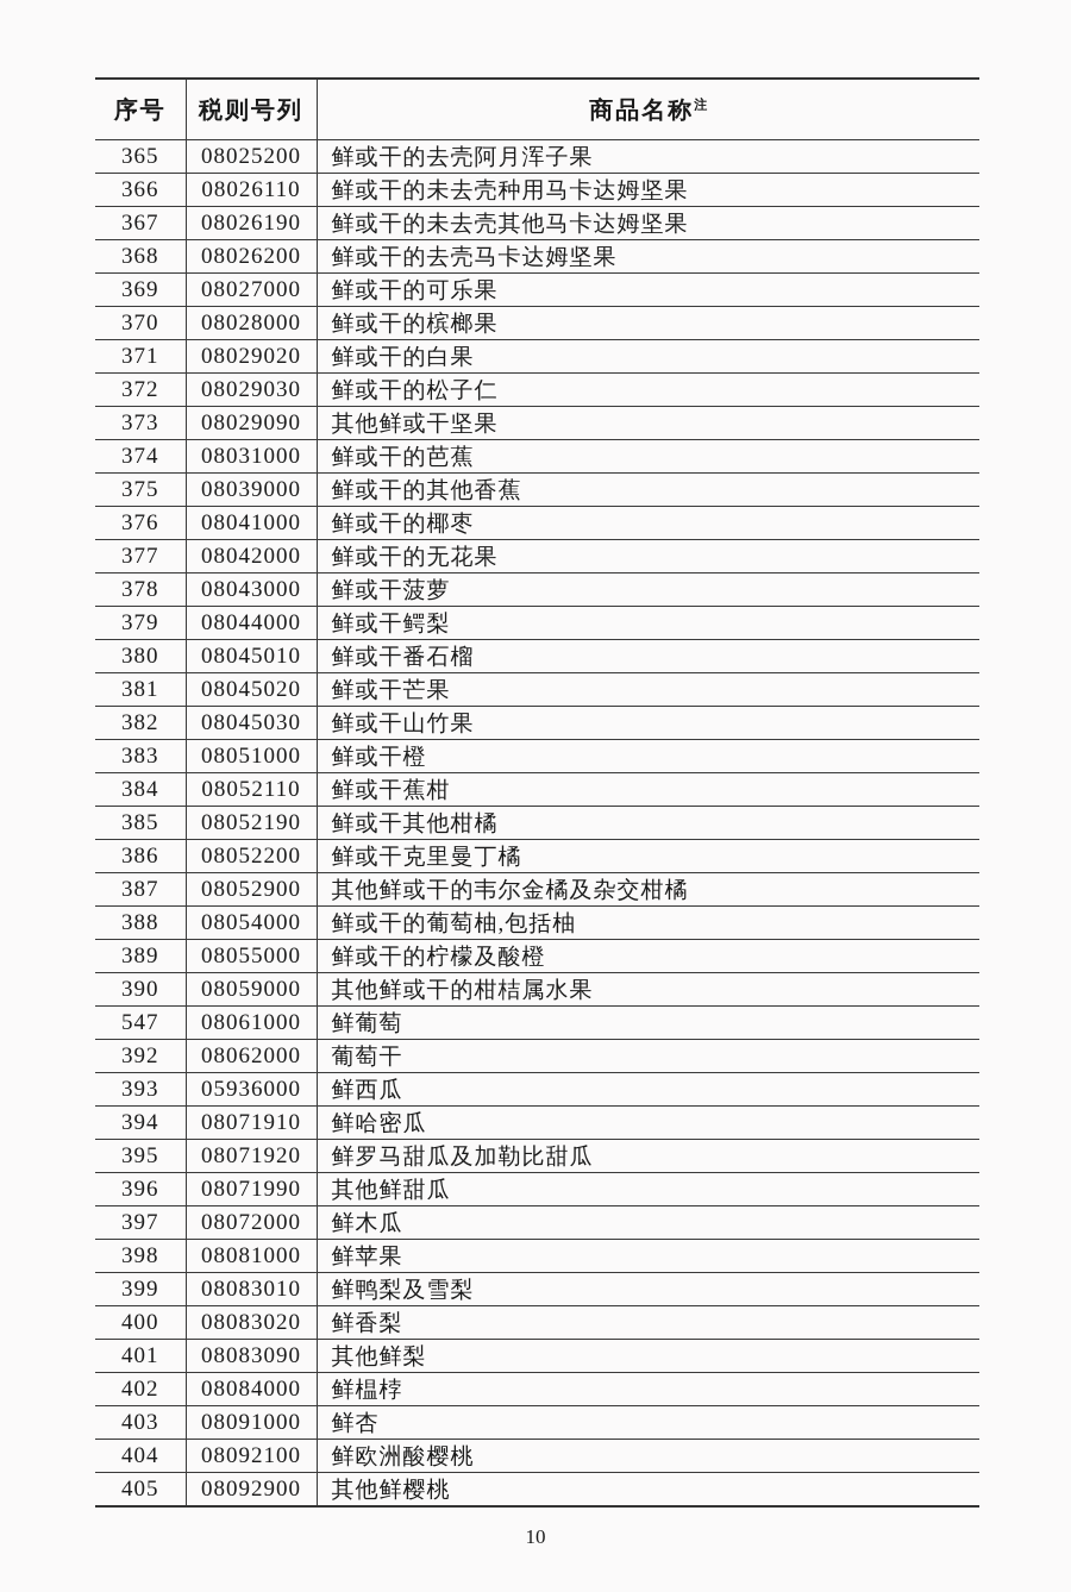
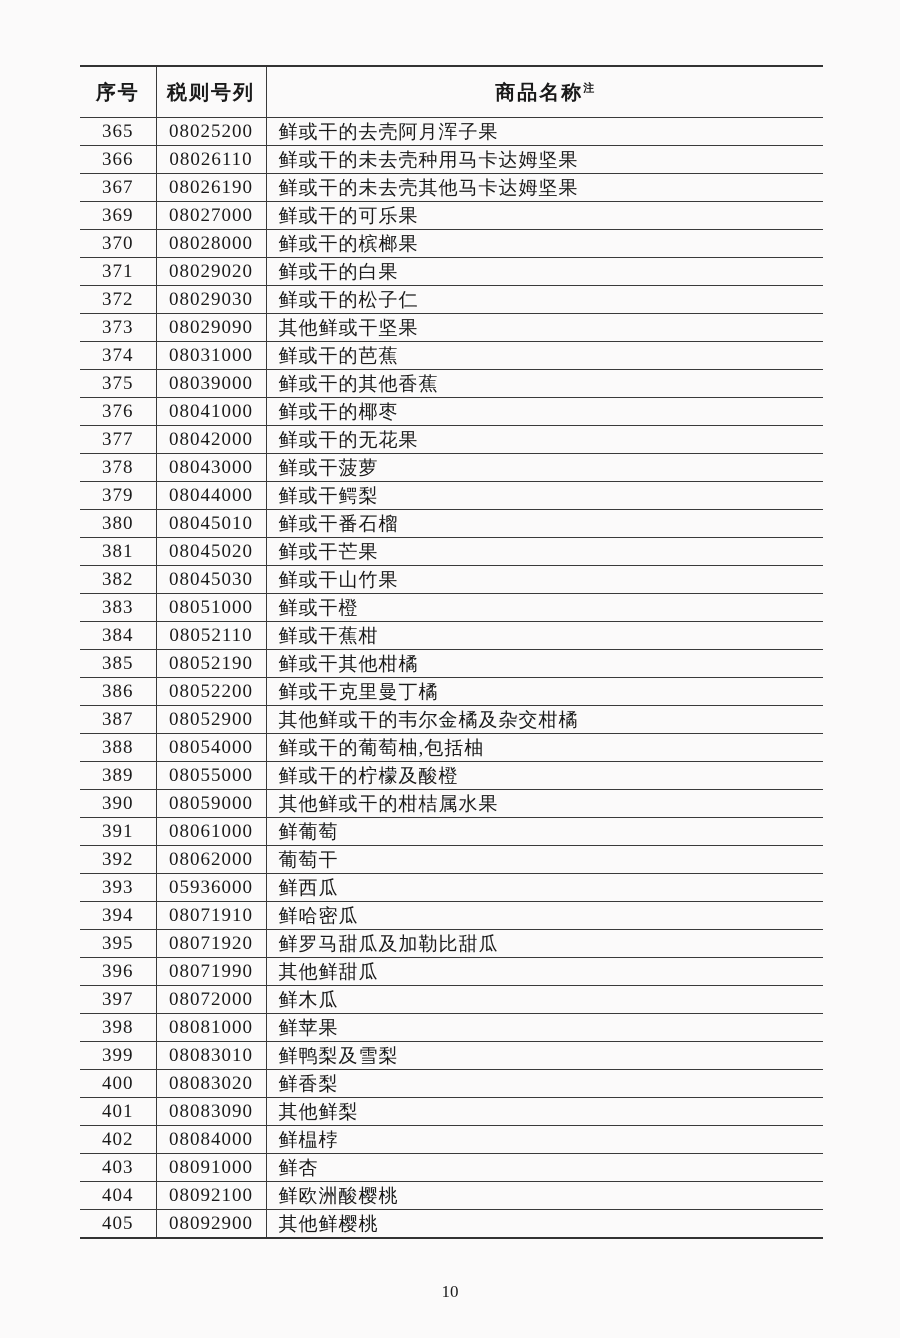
  序号	税则号列	商品名称注
  365	08025200	鲜或干的去壳阿月浑子果
  366	08026110	鲜或干的未去壳种用马卡达姆坚果
  367	08026190	鲜或干的未去壳其他马卡达姆坚果
- 368	08026200	鲜或干的去壳马卡达姆坚果
  369	08027000	鲜或干的可乐果
  370	08028000	鲜或干的槟榔果
  371	08029020	鲜或干的白果
  372	08029030	鲜或干的松子仁
  373	08029090	其他鲜或干坚果
  374	08031000	鲜或干的芭蕉
  375	08039000	鲜或干的其他香蕉
  376	08041000	鲜或干的椰枣
  377	08042000	鲜或干的无花果
  378	08043000	鲜或干菠萝
  379	08044000	鲜或干鳄梨
  380	08045010	鲜或干番石榴
  381	08045020	鲜或干芒果
  382	08045030	鲜或干山竹果
  383	08051000	鲜或干橙
  384	08052110	鲜或干蕉柑
  385	08052190	鲜或干其他柑橘
  386	08052200	鲜或干克里曼丁橘
  387	08052900	其他鲜或干的韦尔金橘及杂交柑橘
  388	08054000	鲜或干的葡萄柚,包括柚
  389	08055000	鲜或干的柠檬及酸橙
  390	08059000	其他鲜或干的柑桔属水果
- 547	08061000	鲜葡萄
+ 391	08061000	鲜葡萄
  392	08062000	葡萄干
  393	05936000	鲜西瓜
  394	08071910	鲜哈密瓜
  395	08071920	鲜罗马甜瓜及加勒比甜瓜
  396	08071990	其他鲜甜瓜
  397	08072000	鲜木瓜
  398	08081000	鲜苹果
  399	08083010	鲜鸭梨及雪梨
  400	08083020	鲜香梨
  401	08083090	其他鲜梨
  402	08084000	鲜榅桲
  403	08091000	鲜杏
  404	08092100	鲜欧洲酸樱桃
  405	08092900	其他鲜樱桃
  10
